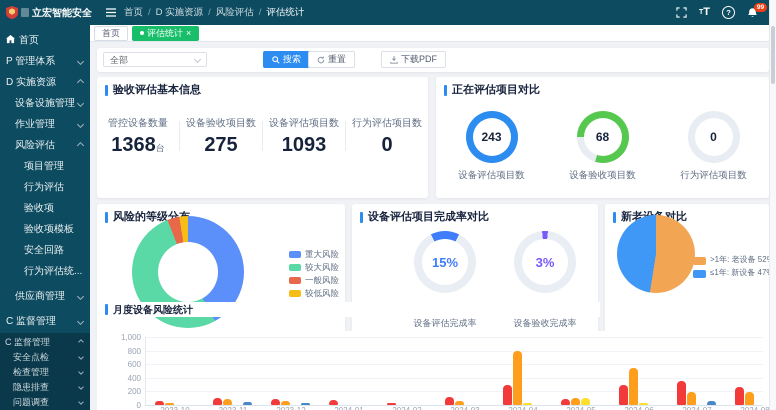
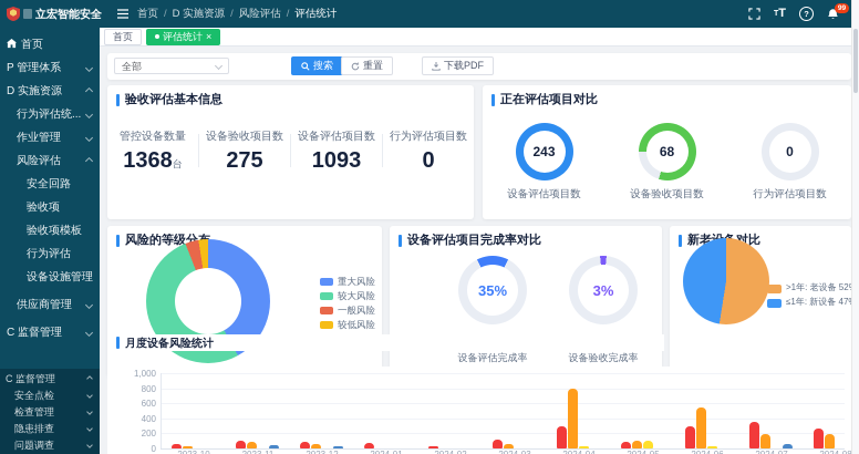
  立宏智能安全
  首页
  /
  D 实施资源
  /
  风险评估
  /
  评估统计
  T
  ?
  首页
  P 管理体系
  D 实施资源
- 设备设施管理
+ 行为评估统...
  作业管理
  风险评估
- 项目管理
- 行为评估
+ 安全回路
  验收项
  验收项模板
- 安全回路
+ 行为评估
- 行为评估统...
+ 设备设施管理
  供应商管理
  C 监督管理
  C 监督管理
  安全点检
  检查管理
  隐患排查
  问题调查
  首页
  评估统计
  ×
  全部
  搜索
  重置
  下载PDF
  验收评估基本信息
  管控设备数量
  1368台
  设备验收项目数
  275
  设备评估项目数
  1093
  行为评估项目数
  0
  正在评估项目对比
  243
  设备评估项目数
  68
  设备验收项目数
  0
  行为评估项目数
  风险的等级
  重大风险
  较大风险
  一般风险
  较低风险
  设备评估项目完成率对比
- 15%
+ 35%
  设备评估完成率
  3%
  设备验收完成率
  >1年: 老设备 52
  ≤1年: 新设备 47
  月度设备风险统计
  0
  200
  400
  600
  800
  1,000
